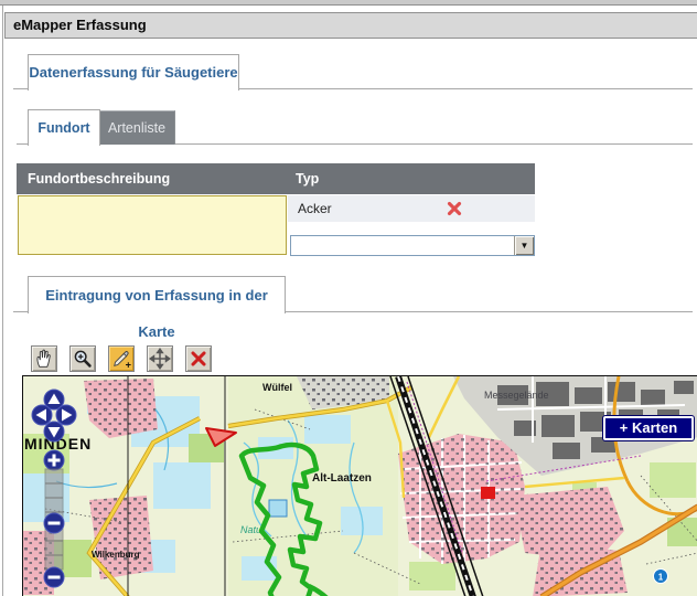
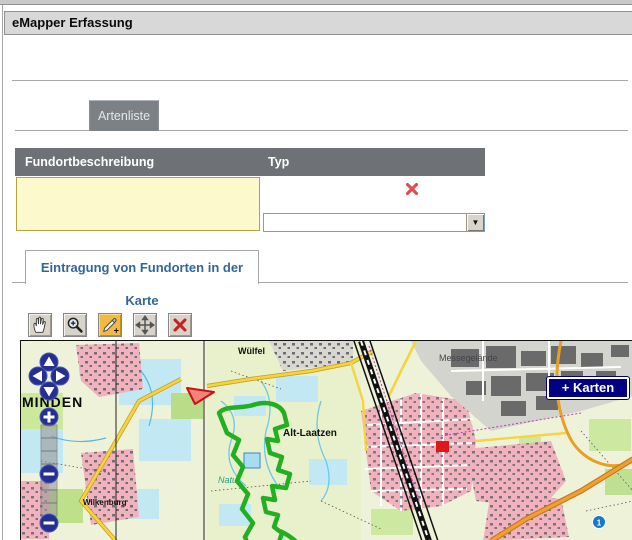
  eMapper Erfassung
- Datenerfassung für Säugetiere
- Fundort
  Artenliste
  Fundortbeschreibung
  Typ
- Acker
  ▼
- Eintragung von Erfassung in der Karte
+ Eintragung von Fundorten in der Karte
  +
  MINDEN
  Wülfel
  Alt-Laatzen
  Messegelände
  Wilkenburg
  Natu
  1
  + Karten
